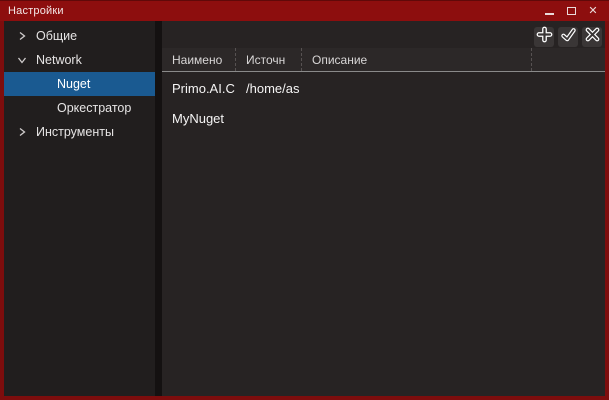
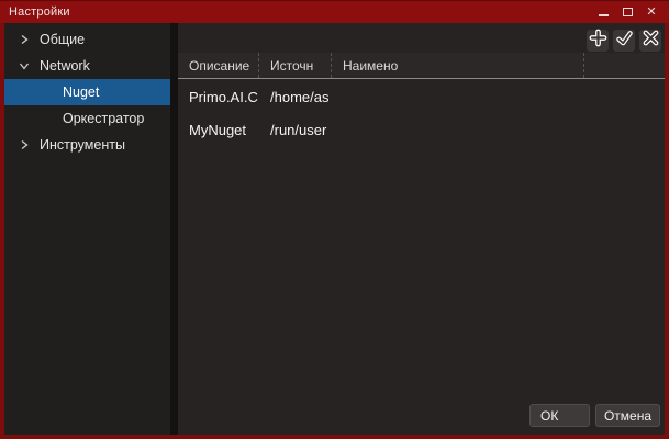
  Настройки
  ✕
  Общие
  Network
  Nuget
  Оркестратор
  Инструменты
- Наимено
+ Описание
  Источн
- Описание
+ Наимено
  Primo.AI.C
  /home/as
  MyNuget
+ /run/user
+ ОК
+ Отмена
